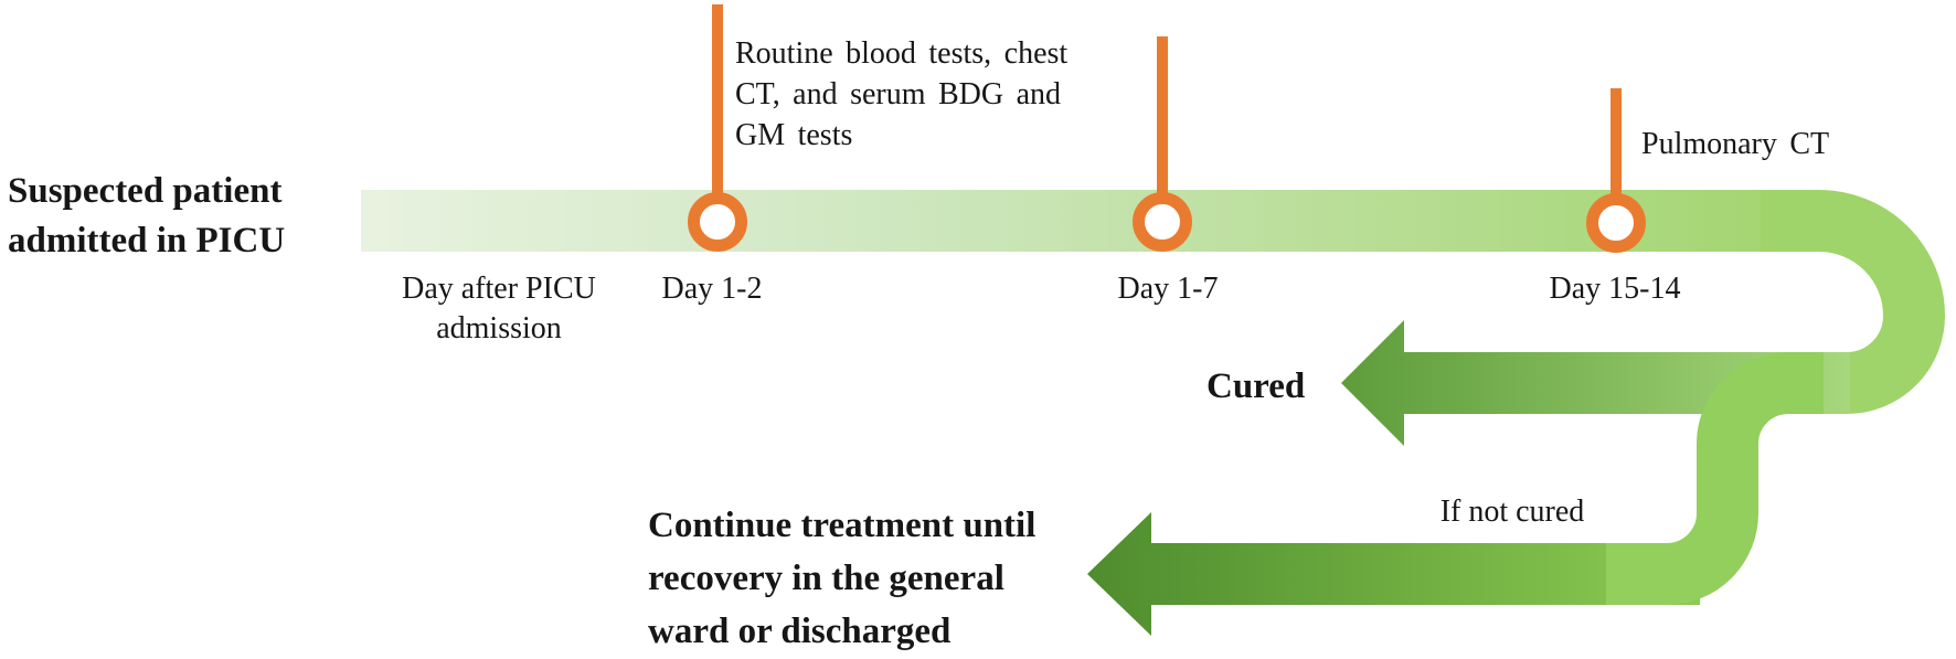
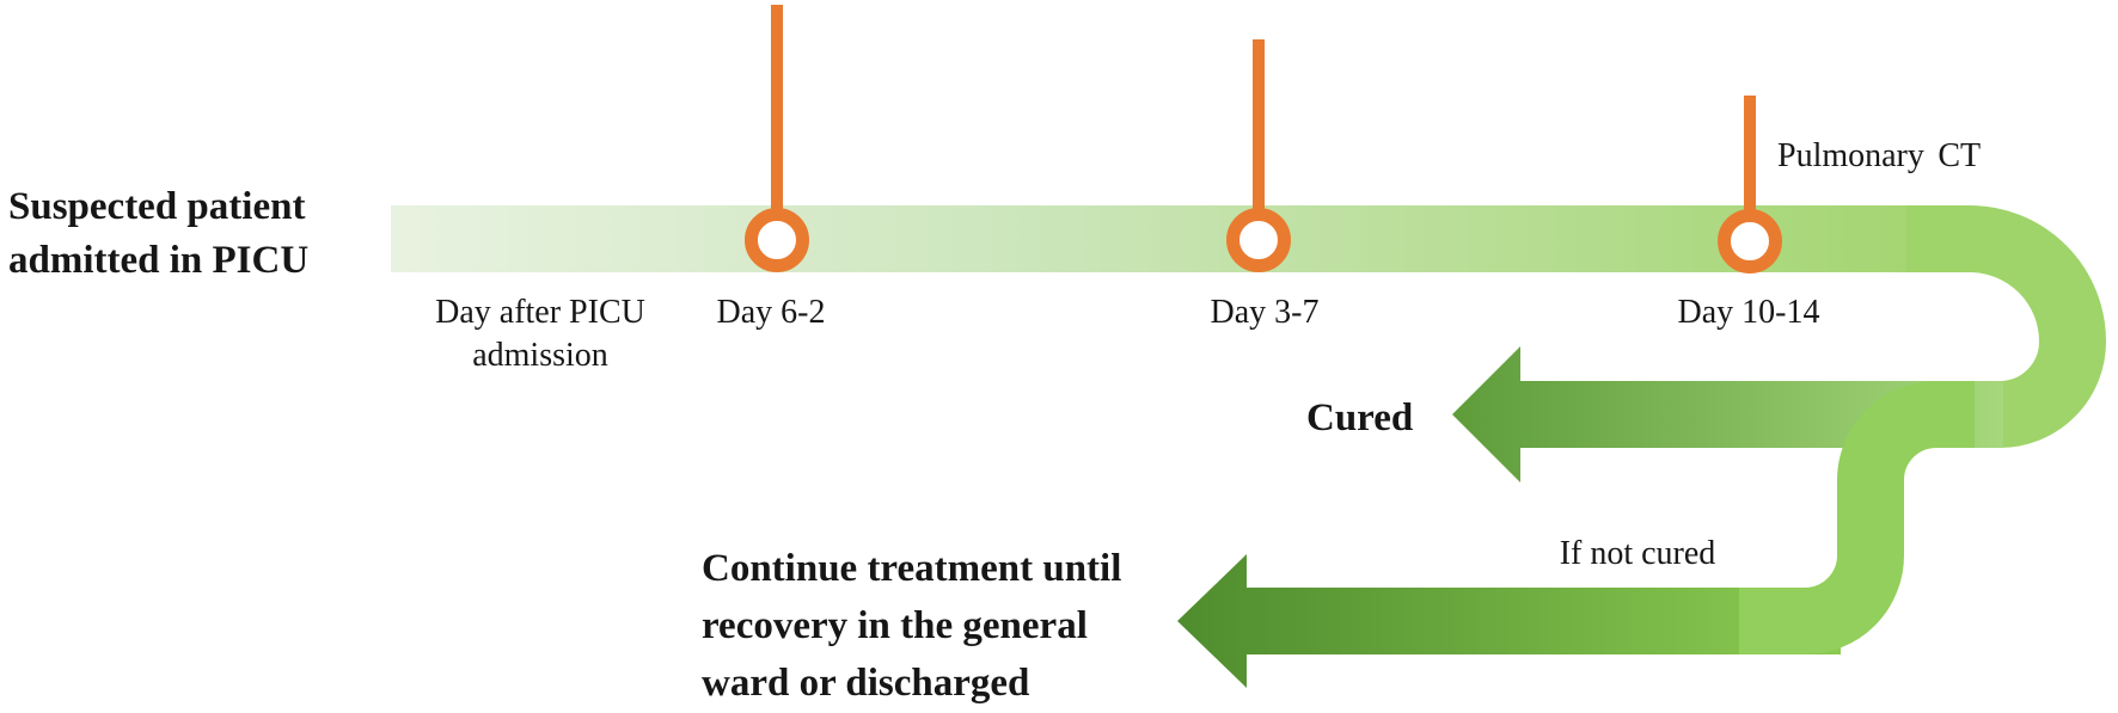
  Suspected patient
  admitted in PICU
- Routine blood tests, chest
- CT, and serum BDG and
- GM tests
  Pulmonary CT
  Day after PICU
  admission
- Day 1-2
+ Day 6-2
- Day 1-7
+ Day 3-7
- Day 15-14
+ Day 10-14
  Cured
  If not cured
  Continue treatment until
  recovery in the general
  ward or discharged
